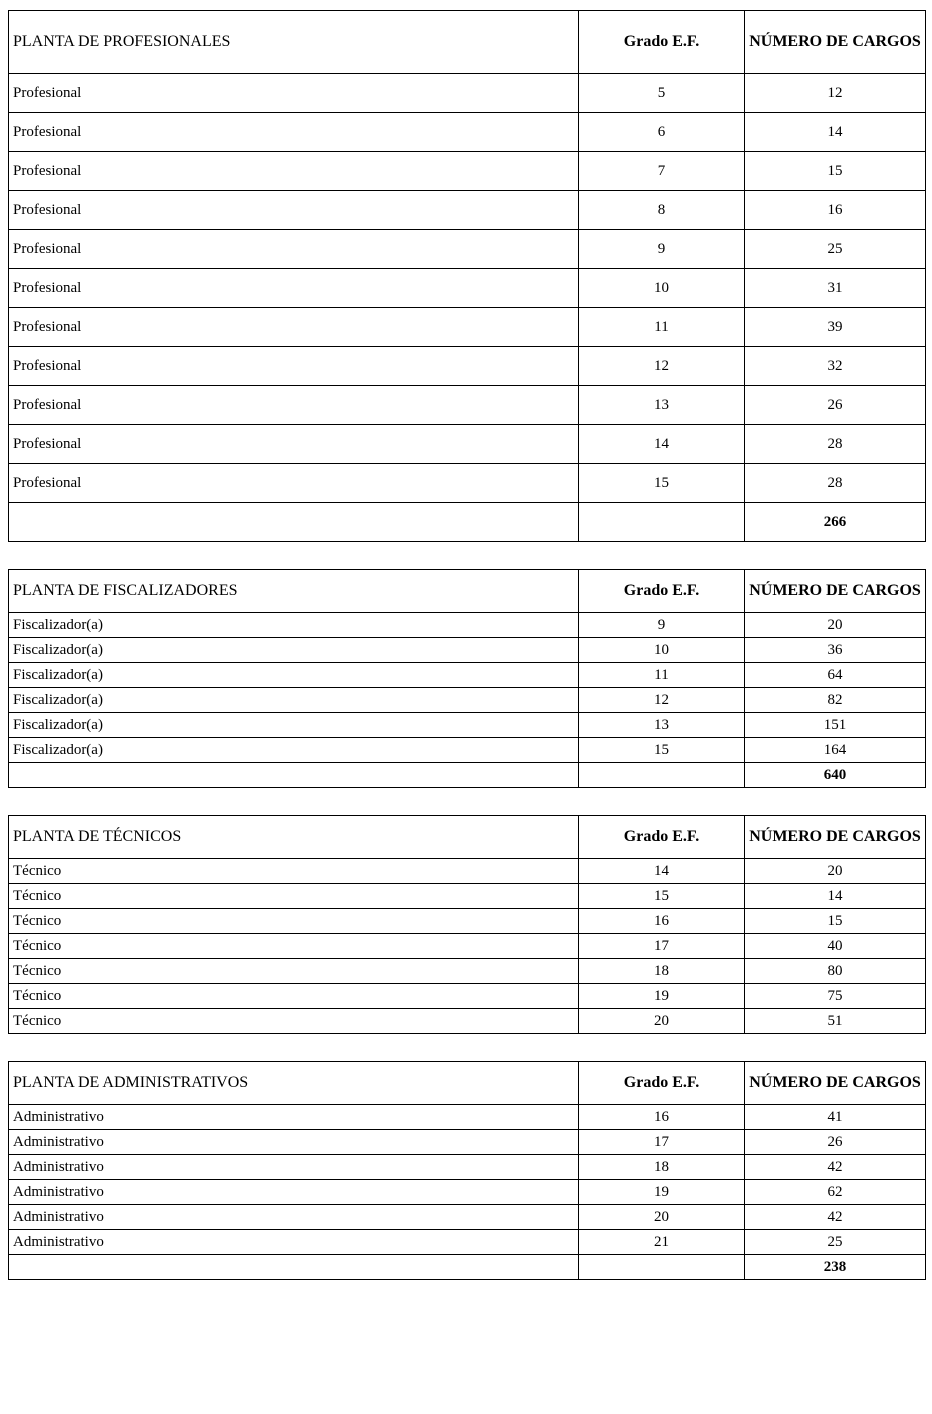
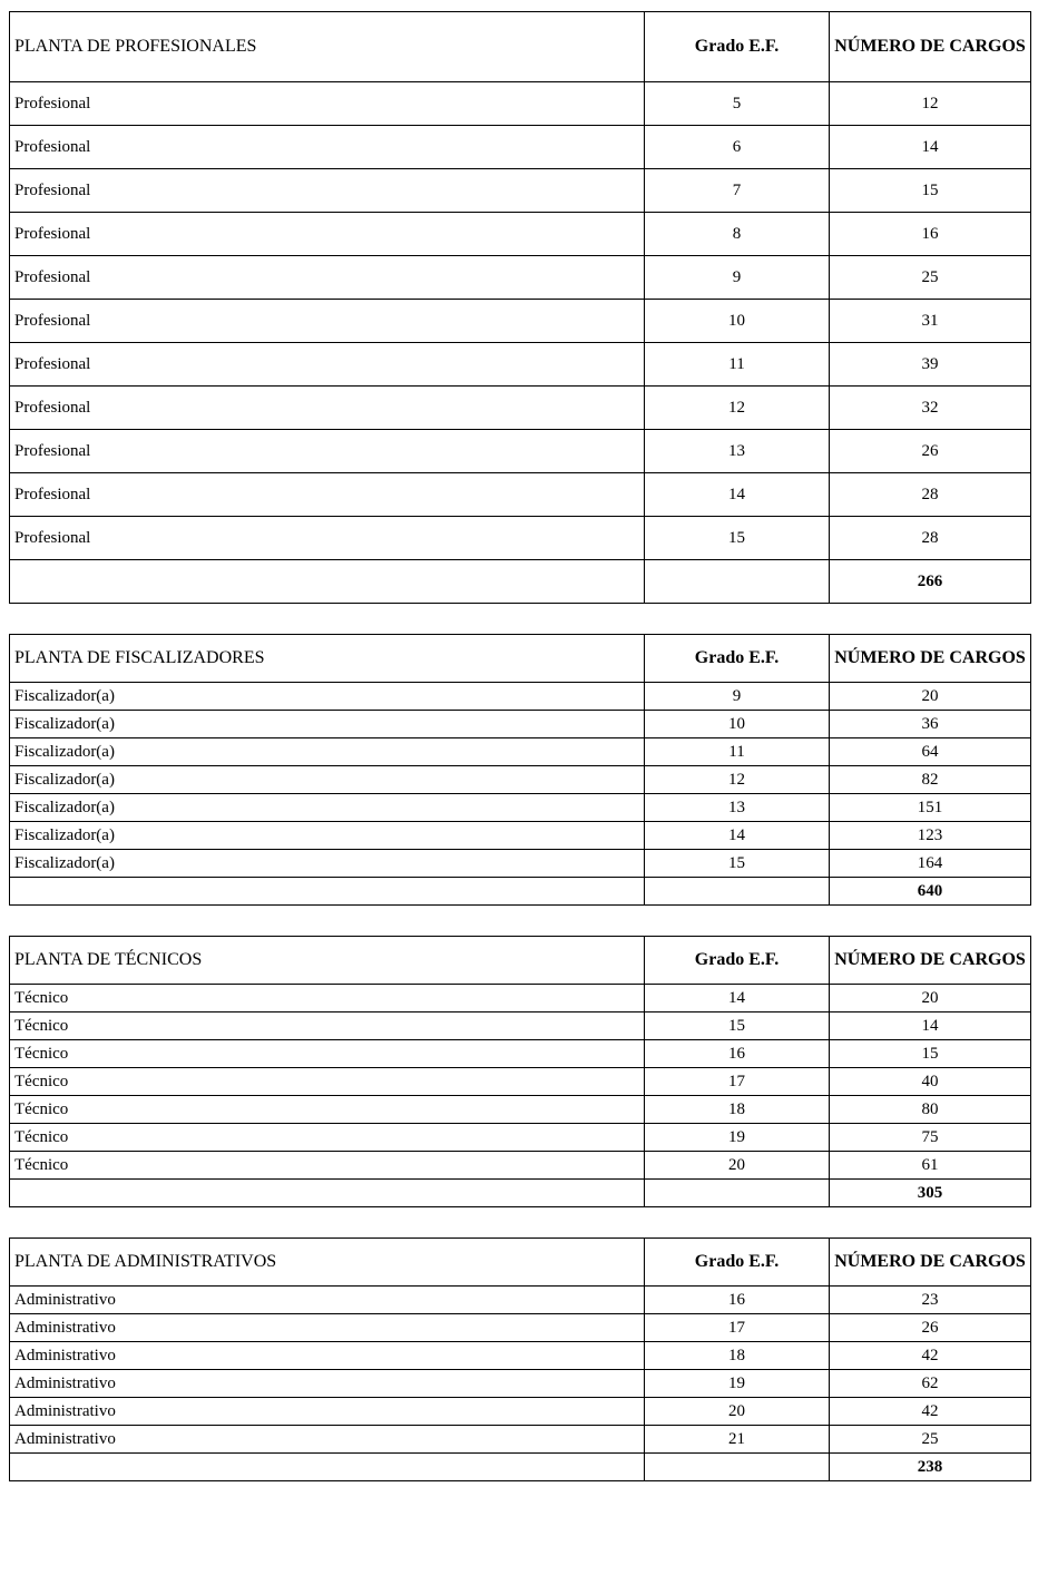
  PLANTA DE PROFESIONALES	Grado E.F.	NÚMERO DE CARGOS
  Profesional	5	12
  Profesional	6	14
  Profesional	7	15
  Profesional	8	16
  Profesional	9	25
  Profesional	10	31
  Profesional	11	39
  Profesional	12	32
  Profesional	13	26
  Profesional	14	28
  Profesional	15	28
  		266
  PLANTA DE FISCALIZADORES	Grado E.F.	NÚMERO DE CARGOS
  Fiscalizador(a)	9	20
  Fiscalizador(a)	10	36
  Fiscalizador(a)	11	64
  Fiscalizador(a)	12	82
  Fiscalizador(a)	13	151
+ Fiscalizador(a)	14	123
  Fiscalizador(a)	15	164
  		640
  PLANTA DE TÉCNICOS	Grado E.F.	NÚMERO DE CARGOS
  Técnico	14	20
  Técnico	15	14
  Técnico	16	15
  Técnico	17	40
  Técnico	18	80
  Técnico	19	75
- Técnico	20	51
+ Técnico	20	61
+ 		305
  PLANTA DE ADMINISTRATIVOS	Grado E.F.	NÚMERO DE CARGOS
- Administrativo	16	41
+ Administrativo	16	23
  Administrativo	17	26
  Administrativo	18	42
  Administrativo	19	62
  Administrativo	20	42
  Administrativo	21	25
  		238
